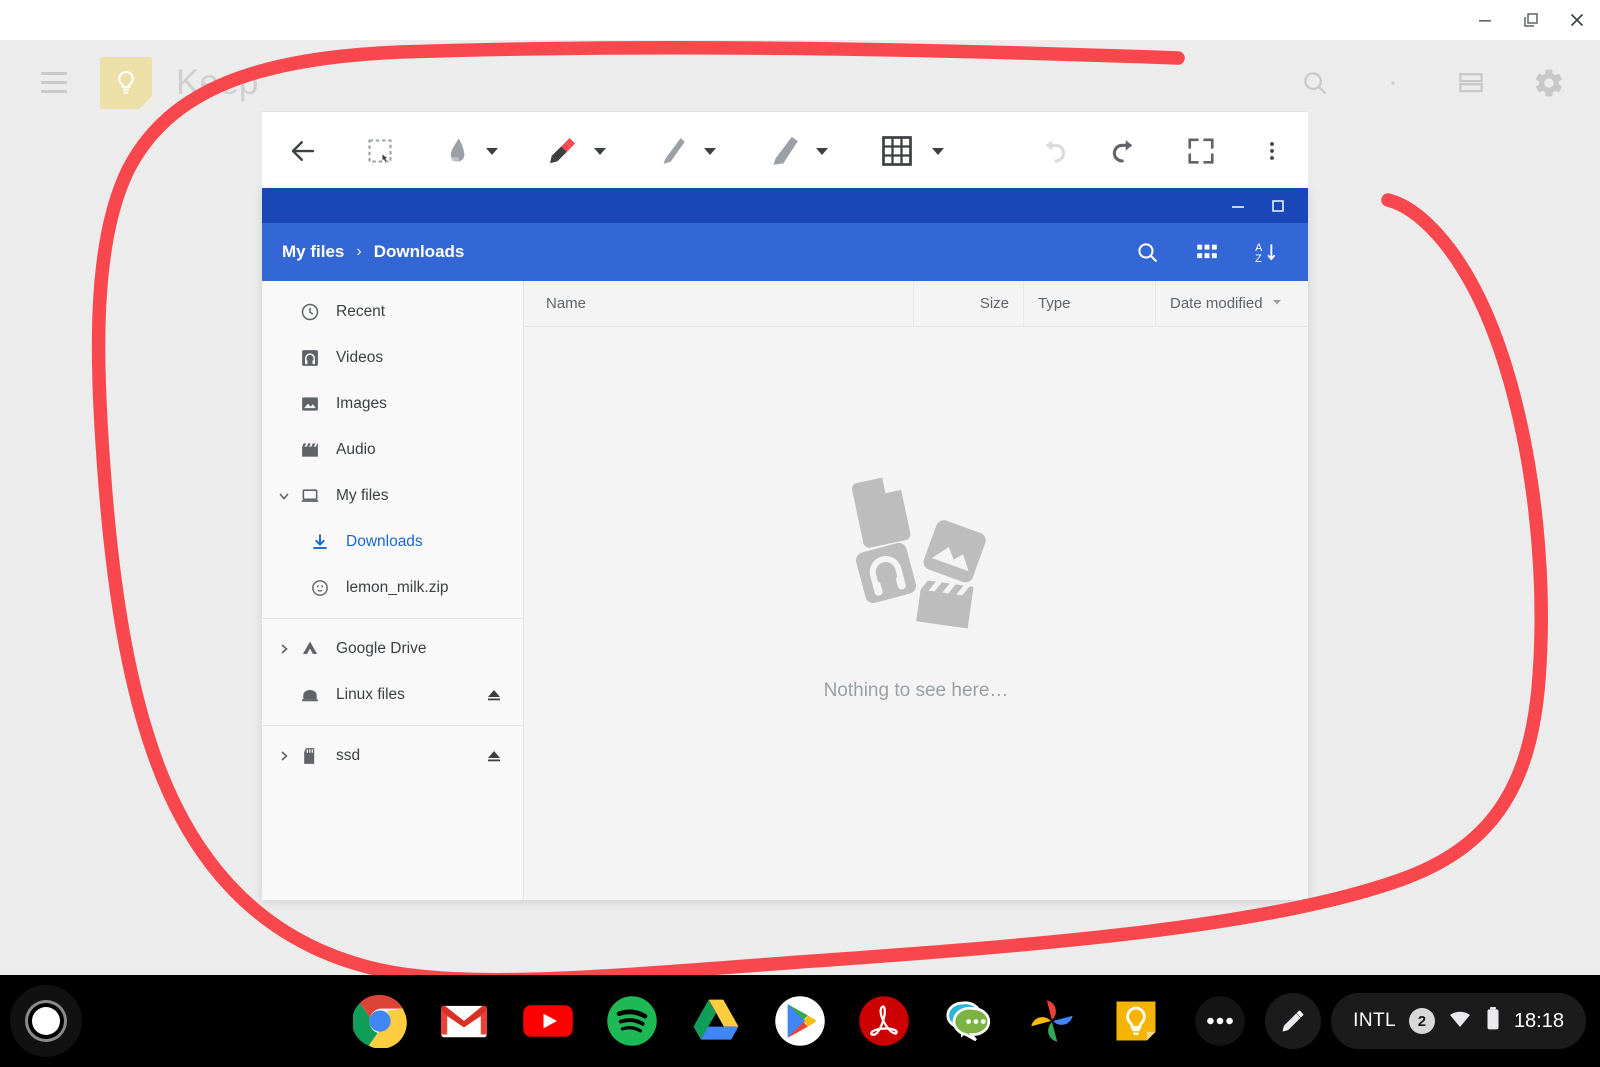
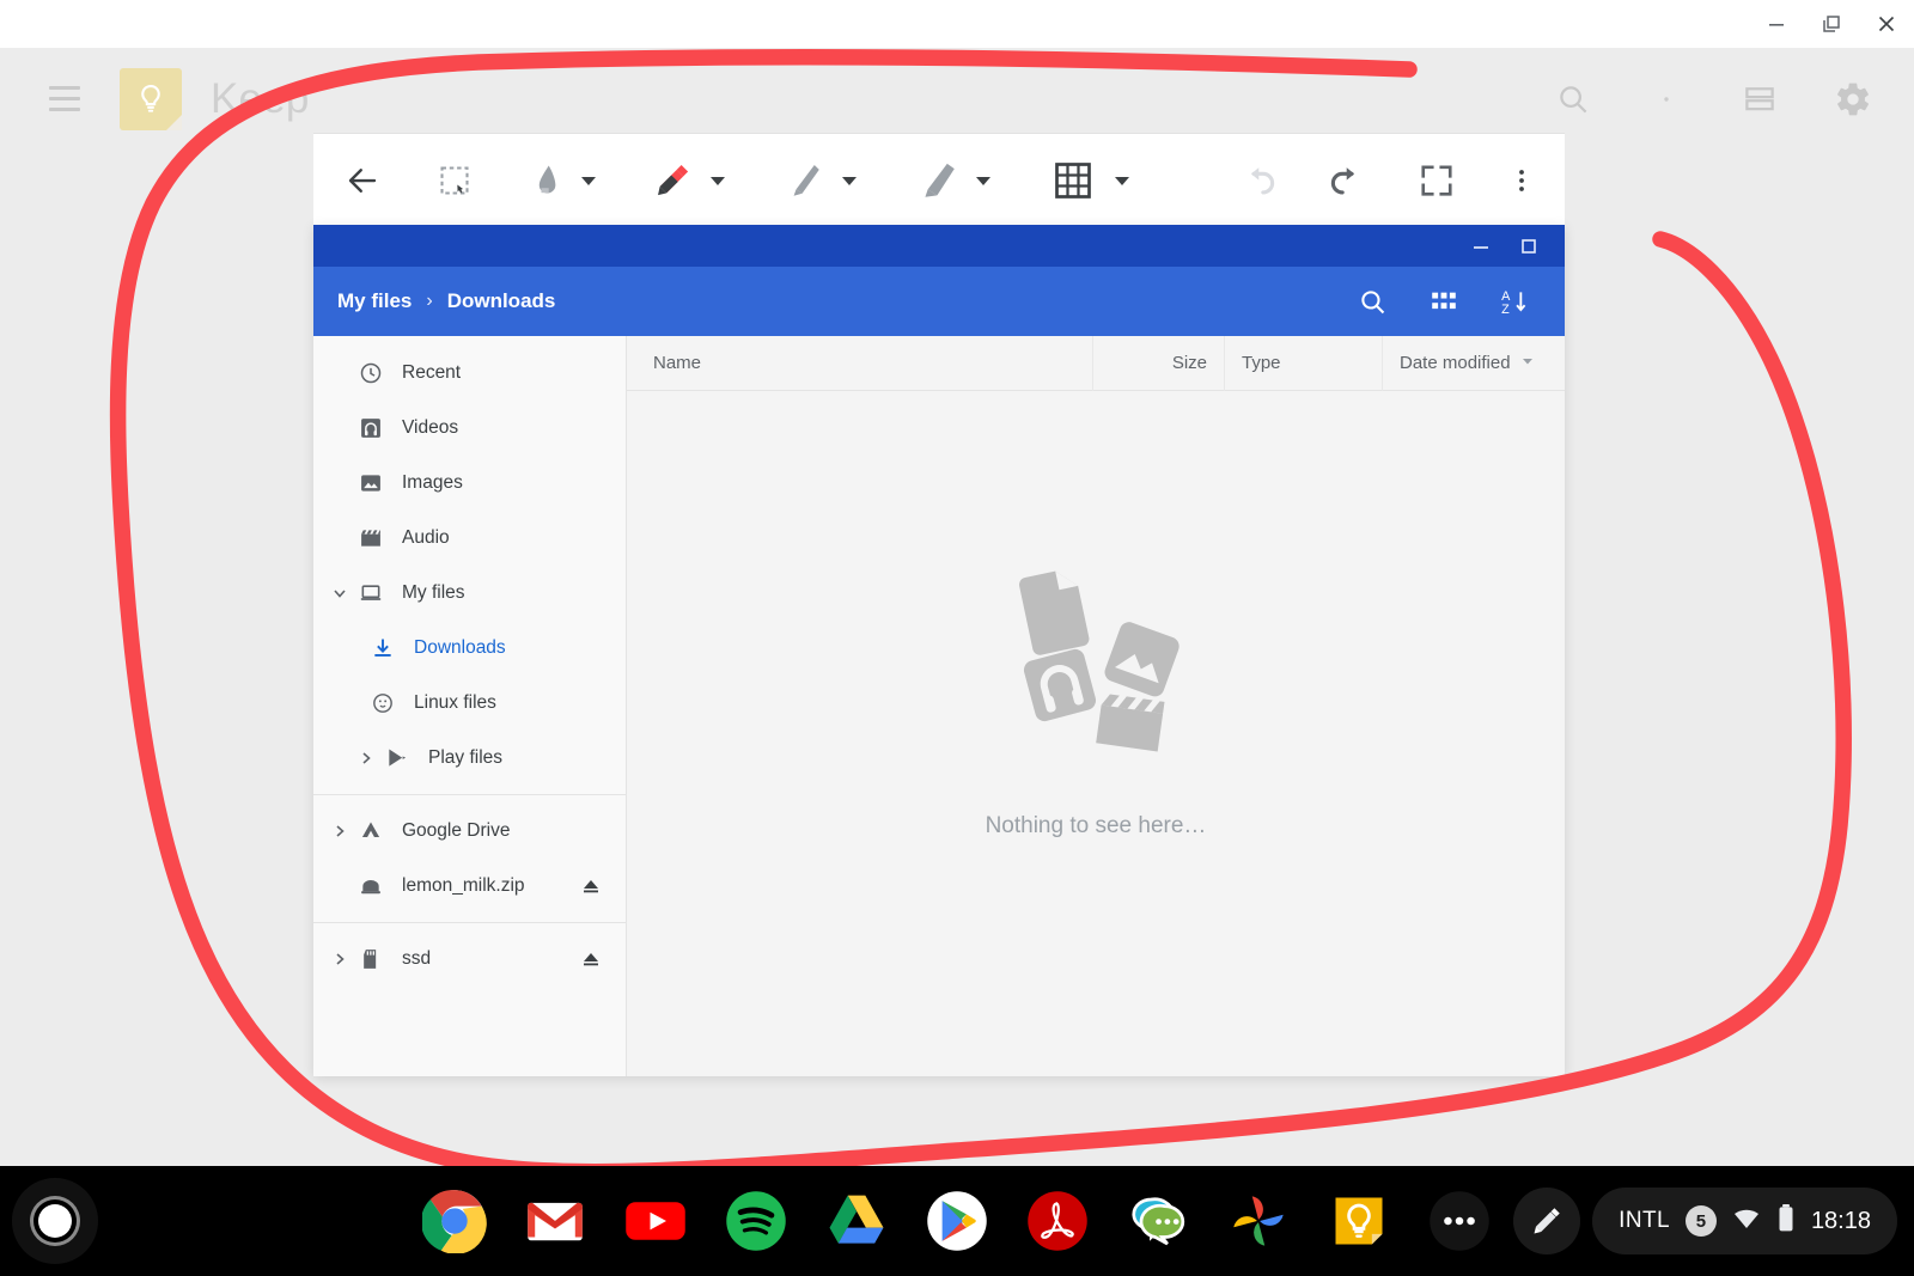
  Kep
  My files
  ›
  Downloads
  A
  Z
  Recent
  Videos
  Images
  Audio
  My files
  Downloads
- lemon_milk.zip
+ Linux files
+ Play files
  Google Drive
- Linux files
+ lemon_milk.zip
  ssd
  Name
  Size
  Type
  Date modified
  Nothing to see here…
  INTL
- 2
+ 5
  18:18
